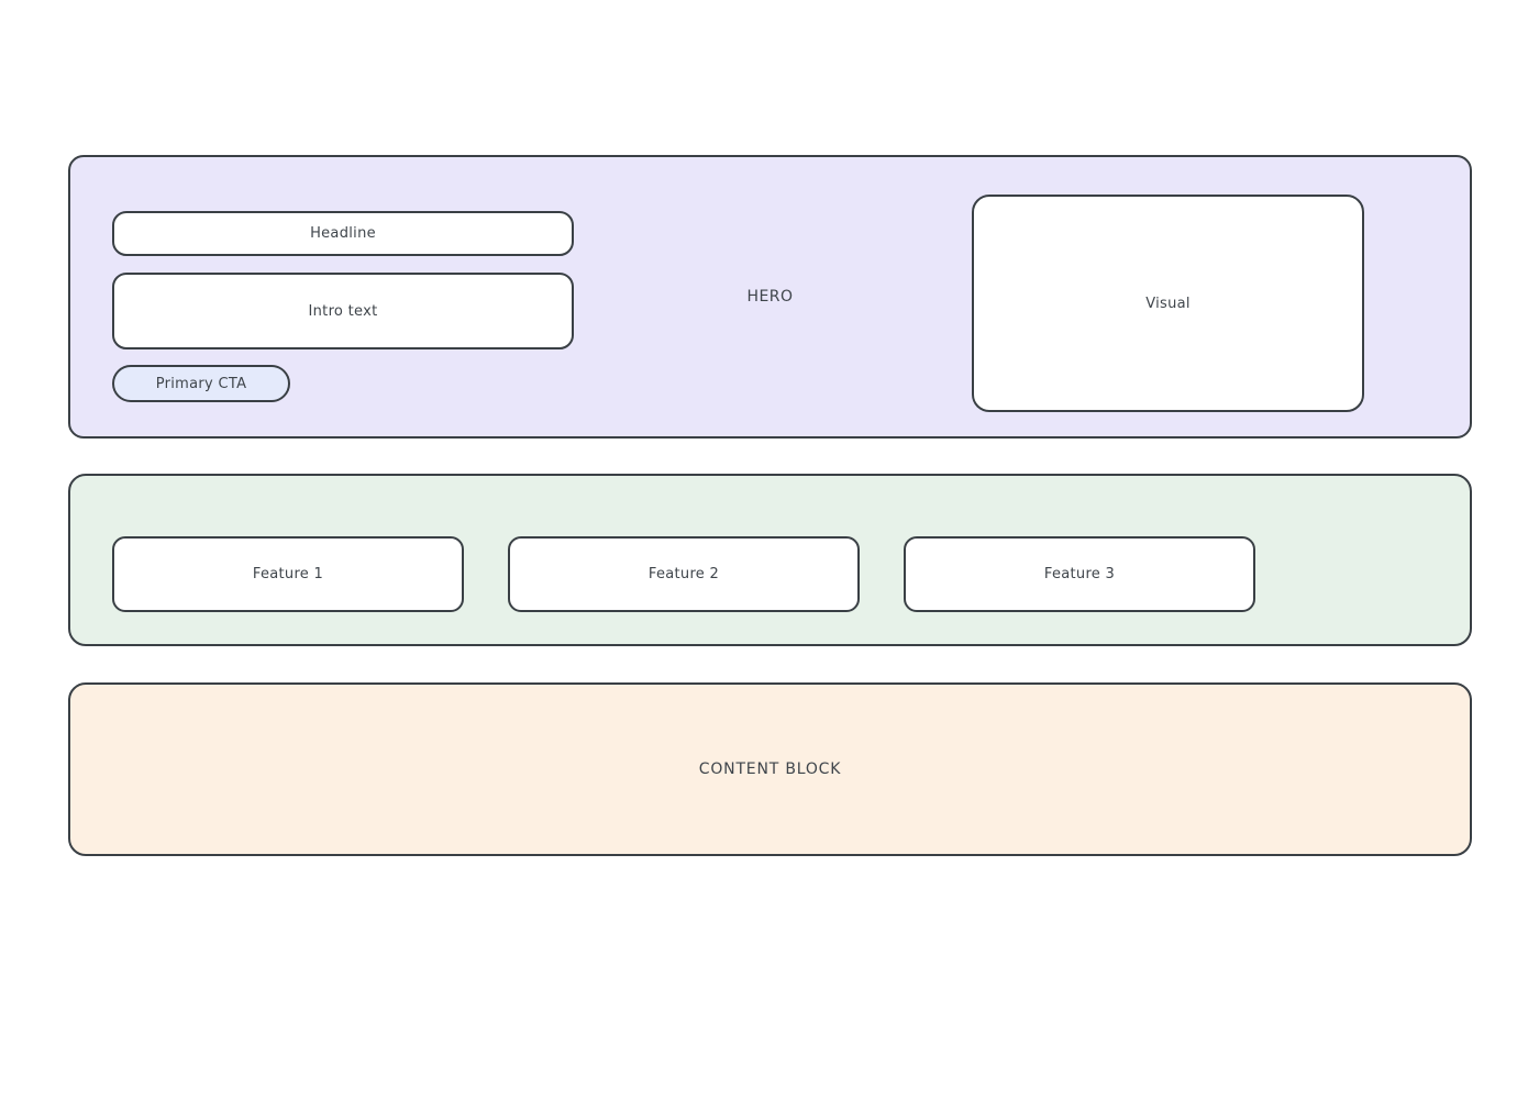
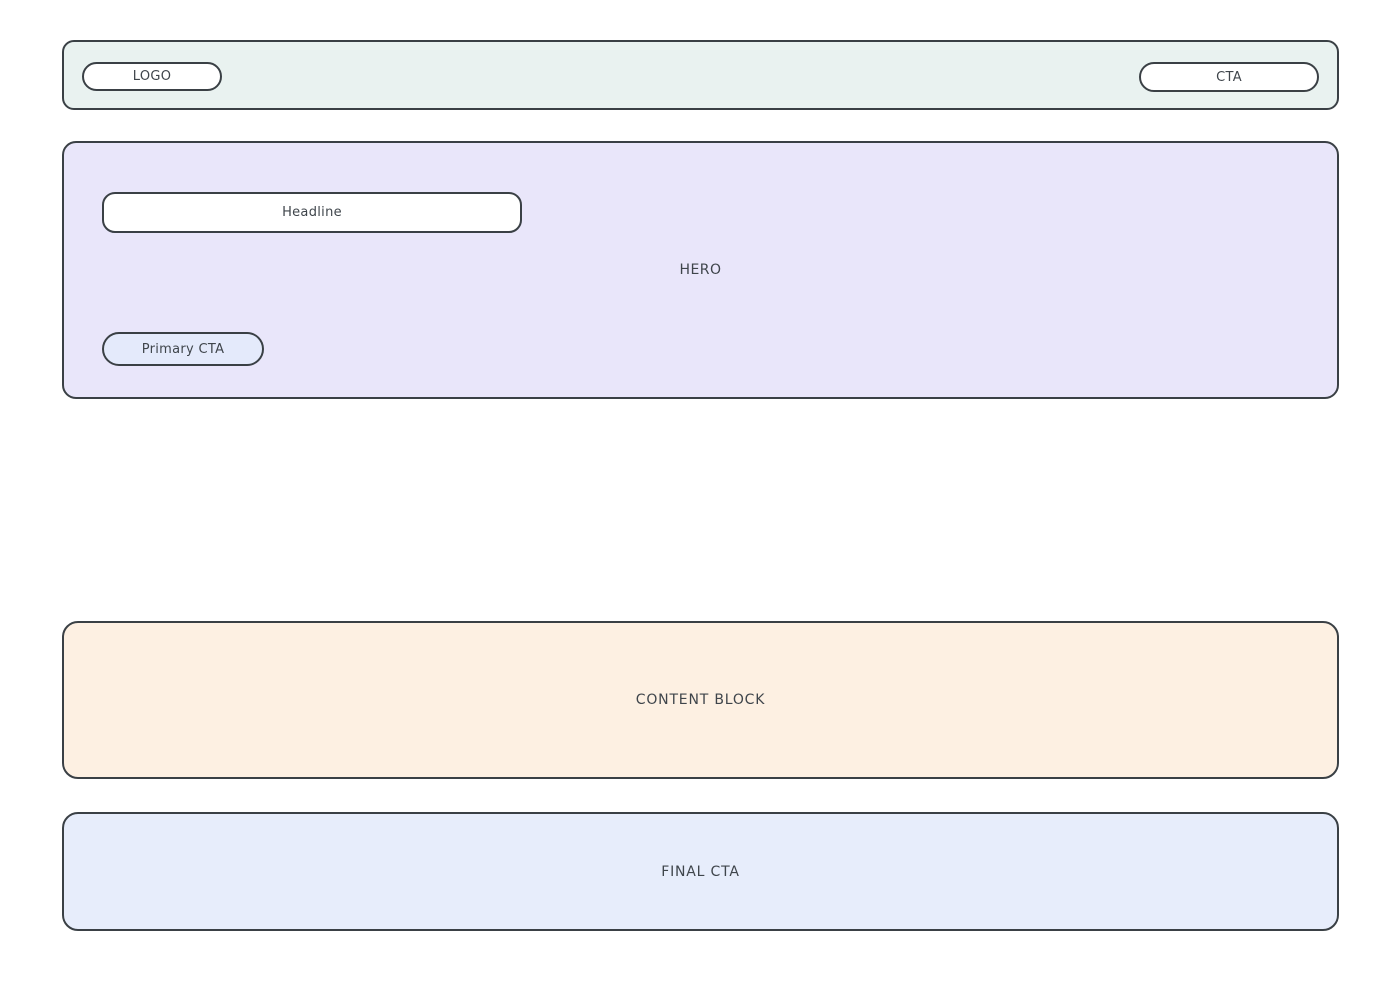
+ LOGO
+ CTA
  HERO
  Headline
- Intro text
  Primary CTA
- Visual
- Feature 1
- Feature 2
- Feature 3
  CONTENT BLOCK
+ FINAL CTA
